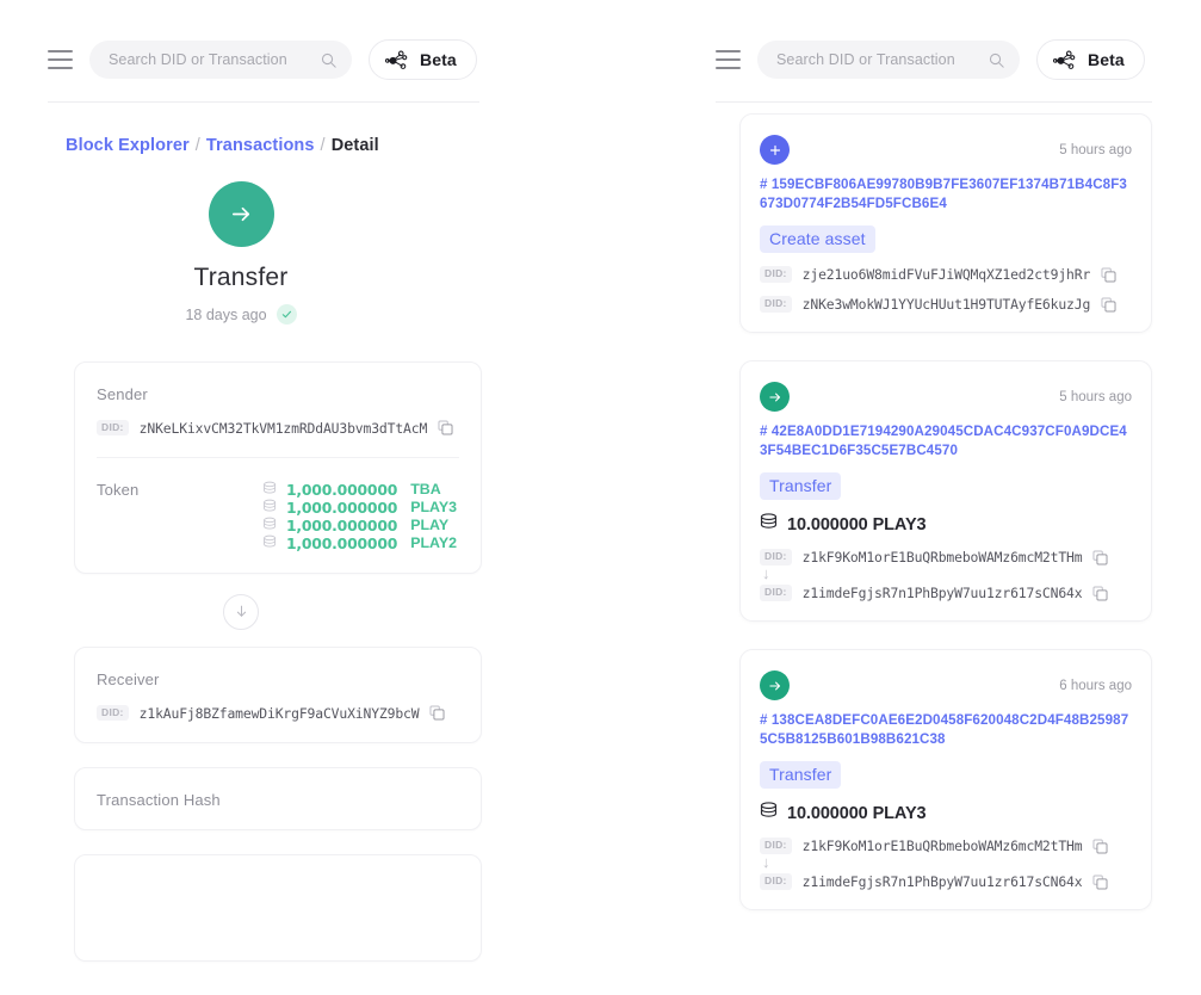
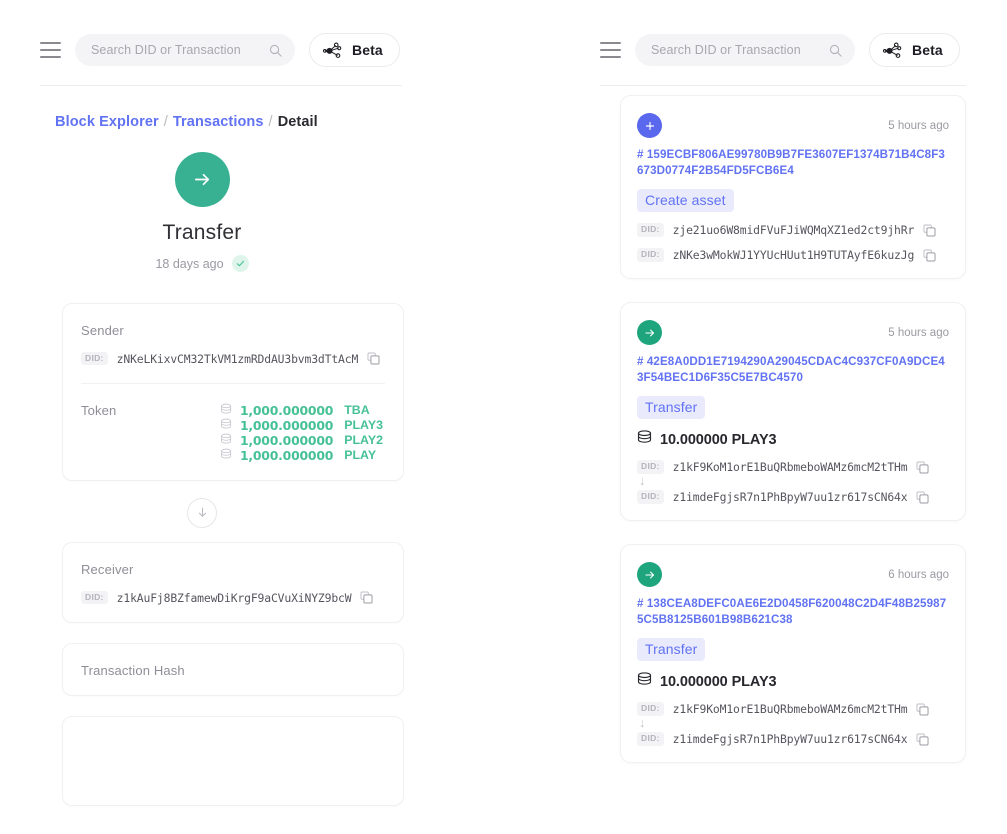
  Search DID or Transaction
  Beta
  Block Explorer / Transactions / Detail
  Transfer
  18 days ago
  Sender
  DID:
  zNKeLKixvCM32TkVM1zmRDdAU3bvm3dTtAcM
  Token
  1,000.000000
  TBA
  1,000.000000
  PLAY3
  1,000.000000
- PLAY
+ PLAY2
  1,000.000000
- PLAY2
+ PLAY
  Receiver
  DID:
  z1kAuFj8BZfamewDiKrgF9aCVuXiNYZ9bcW
  Transaction Hash
  Search DID or Transaction
  Beta
  5 hours ago
  # 159ECBF806AE99780B9B7FE3607EF1374B71B4C8F3673D0774F2B54FD5FCB6E4
  Create asset
  DID:
  zje21uo6W8midFVuFJiWQMqXZ1ed2ct9jhRr
  DID:
  zNKe3wMokWJ1YYUcHUut1H9TUTAyfE6kuzJg
  5 hours ago
  # 42E8A0DD1E7194290A29045CDAC4C937CF0A9DCE43F54BEC1D6F35C5E7BC4570
  Transfer
  10.000000 PLAY3
  DID:
  z1kF9KoM1orE1BuQRbmeboWAMz6mcM2tTHm
  ↓
  DID:
  z1imdeFgjsR7n1PhBpyW7uu1zr617sCN64x
  6 hours ago
  # 138CEA8DEFC0AE6E2D0458F620048C2D4F48B259875C5B8125B601B98B621C38
  Transfer
  10.000000 PLAY3
  DID:
  z1kF9KoM1orE1BuQRbmeboWAMz6mcM2tTHm
  ↓
  DID:
  z1imdeFgjsR7n1PhBpyW7uu1zr617sCN64x
